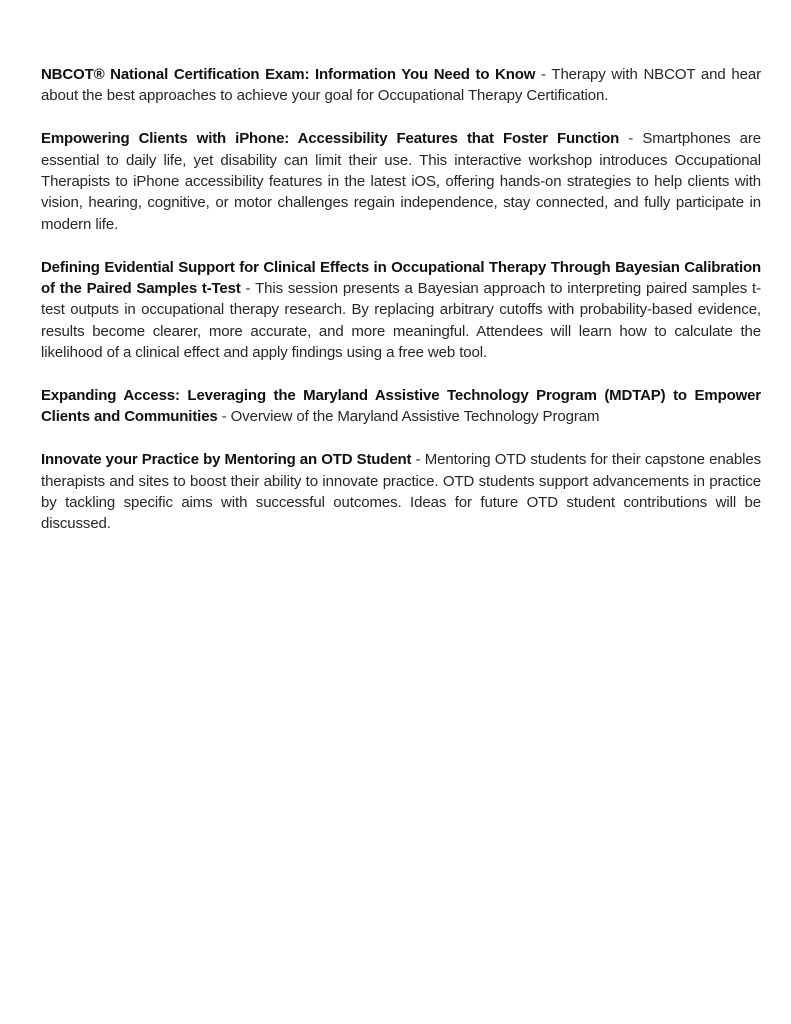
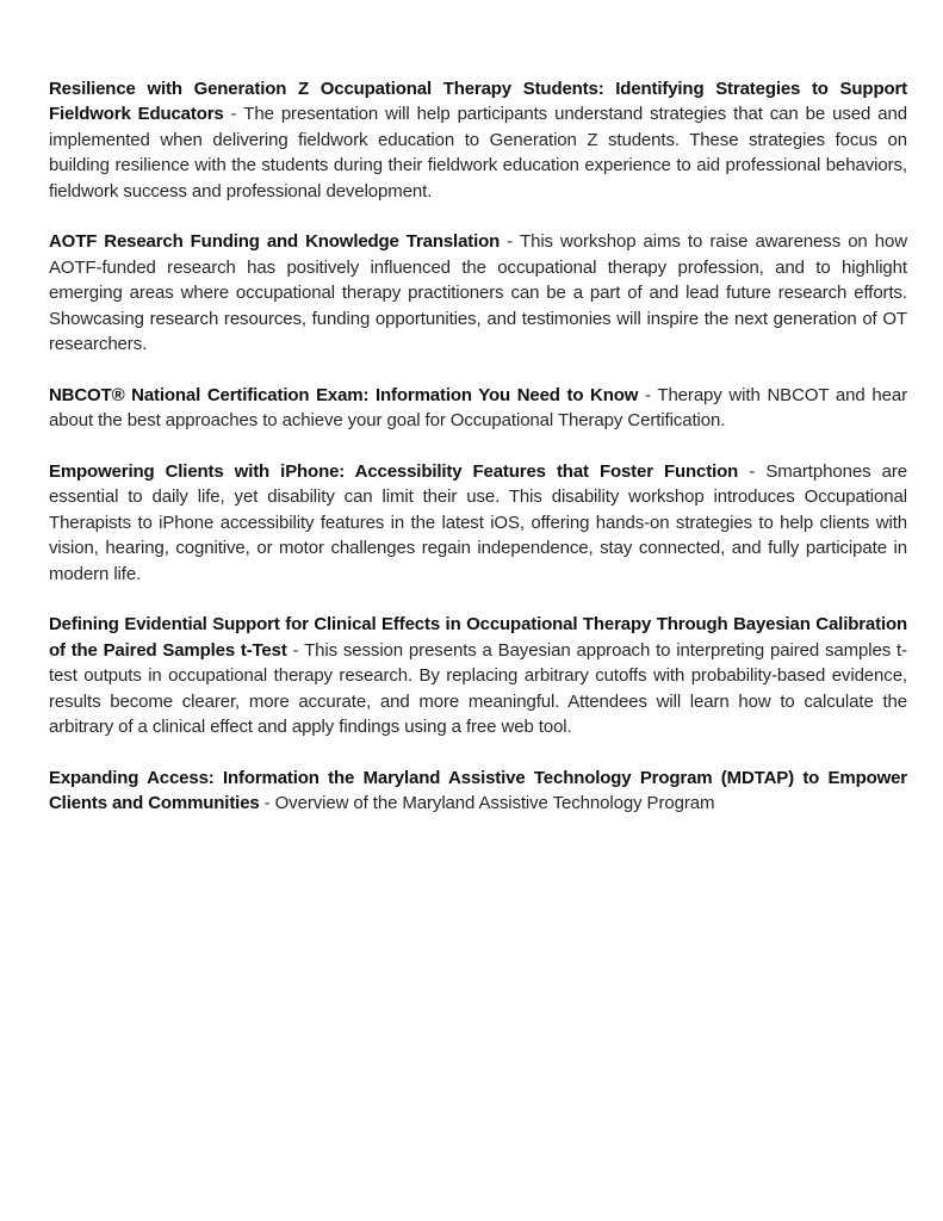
+ Resilience with Generation Z Occupational Therapy Students: Identifying Strategies to Support Fieldwork Educators - The presentation will help participants understand strategies that can be used and implemented when delivering fieldwork education to Generation Z students. These strategies focus on building resilience with the students during their fieldwork education experience to aid professional behaviors, fieldwork success and professional development.
+ AOTF Research Funding and Knowledge Translation - This workshop aims to raise awareness on how AOTF-funded research has positively influenced the occupational therapy profession, and to highlight emerging areas where occupational therapy practitioners can be a part of and lead future research efforts. Showcasing research resources, funding opportunities, and testimonies will inspire the next generation of OT researchers.
  NBCOT® National Certification Exam: Information You Need to Know - Therapy with NBCOT and hear about the best approaches to achieve your goal for Occupational Therapy Certification.
- Empowering Clients with iPhone: Accessibility Features that Foster Function - Smartphones are essential to daily life, yet disability can limit their use. This interactive workshop introduces Occupational Therapists to iPhone accessibility features in the latest iOS, offering hands-on strategies to help clients with vision, hearing, cognitive, or motor challenges regain independence, stay connected, and fully participate in modern life.
+ Empowering Clients with iPhone: Accessibility Features that Foster Function - Smartphones are essential to daily life, yet disability can limit their use. This disability workshop introduces Occupational Therapists to iPhone accessibility features in the latest iOS, offering hands-on strategies to help clients with vision, hearing, cognitive, or motor challenges regain independence, stay connected, and fully participate in modern life.
- Defining Evidential Support for Clinical Effects in Occupational Therapy Through Bayesian Calibration of the Paired Samples t-Test - This session presents a Bayesian approach to interpreting paired samples t-test outputs in occupational therapy research. By replacing arbitrary cutoffs with probability-based evidence, results become clearer, more accurate, and more meaningful. Attendees will learn how to calculate the likelihood of a clinical effect and apply findings using a free web tool.
+ Defining Evidential Support for Clinical Effects in Occupational Therapy Through Bayesian Calibration of the Paired Samples t-Test - This session presents a Bayesian approach to interpreting paired samples t-test outputs in occupational therapy research. By replacing arbitrary cutoffs with probability-based evidence, results become clearer, more accurate, and more meaningful. Attendees will learn how to calculate the arbitrary of a clinical effect and apply findings using a free web tool.
- Expanding Access: Leveraging the Maryland Assistive Technology Program (MDTAP) to Empower Clients and Communities - Overview of the Maryland Assistive Technology Program
+ Expanding Access: Information the Maryland Assistive Technology Program (MDTAP) to Empower Clients and Communities - Overview of the Maryland Assistive Technology Program
- Innovate your Practice by Mentoring an OTD Student - Mentoring OTD students for their capstone enables therapists and sites to boost their ability to innovate practice. OTD students support advancements in practice by tackling specific aims with successful outcomes. Ideas for future OTD student contributions will be discussed.
